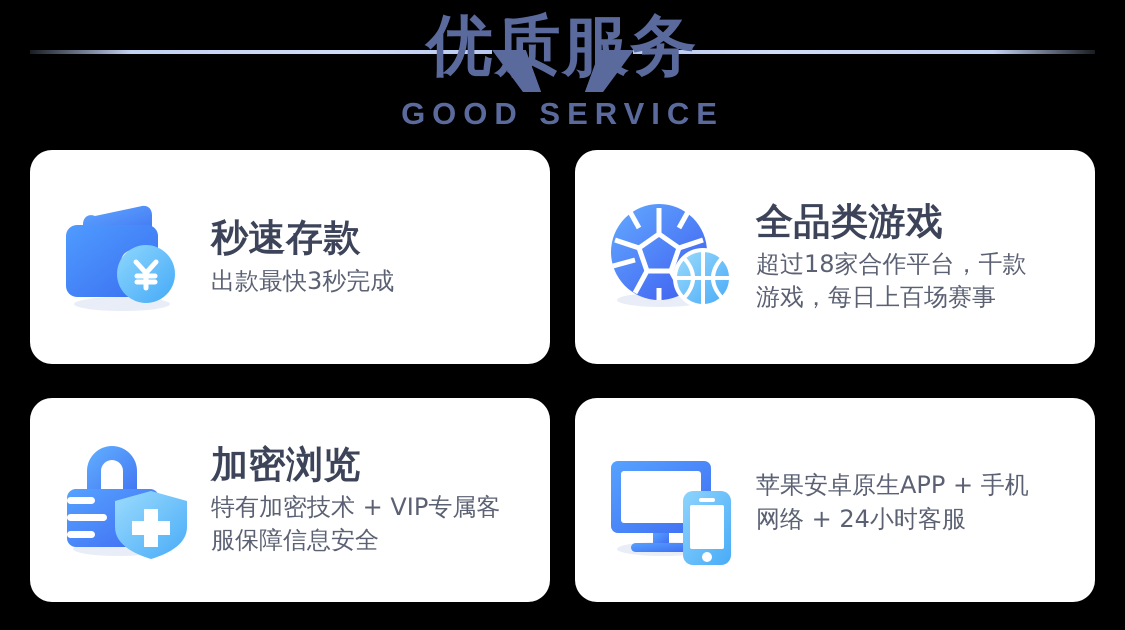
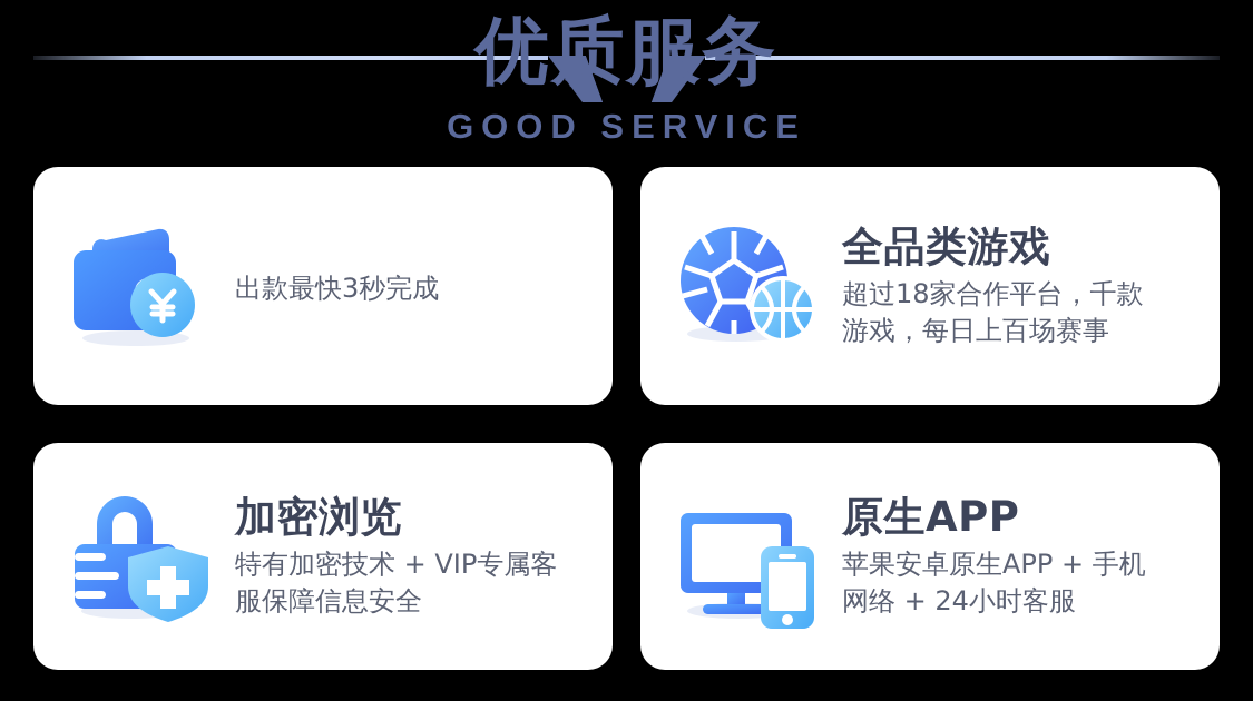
  优质服务
  GOOD SERVICE
- 秒速存款
  出款最快3秒完成
  全品类游戏
  超过18家合作平台，千款
  游戏，每日上百场赛事
  加密浏览
  特有加密技术 + VIP专属客
  服保障信息安全
+ 原生APP
  苹果安卓原生APP + 手机
  网络 + 24小时客服
